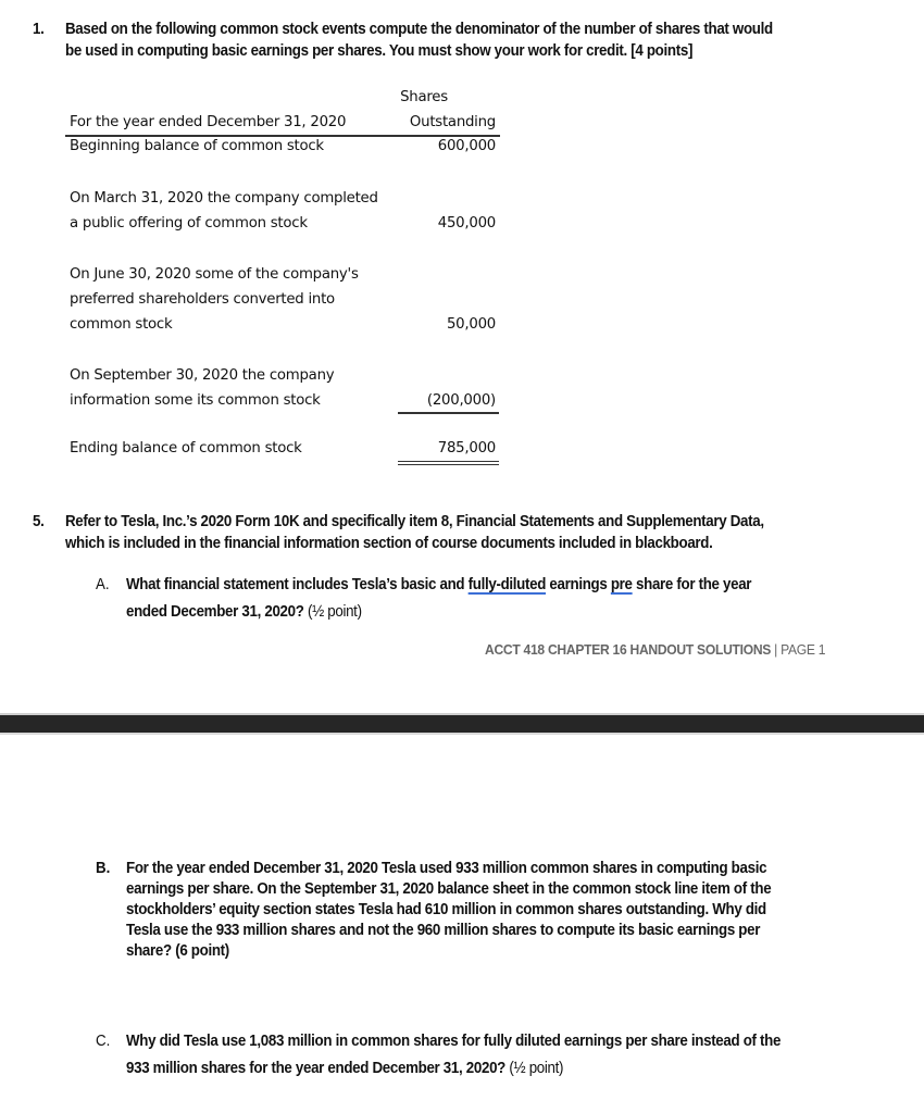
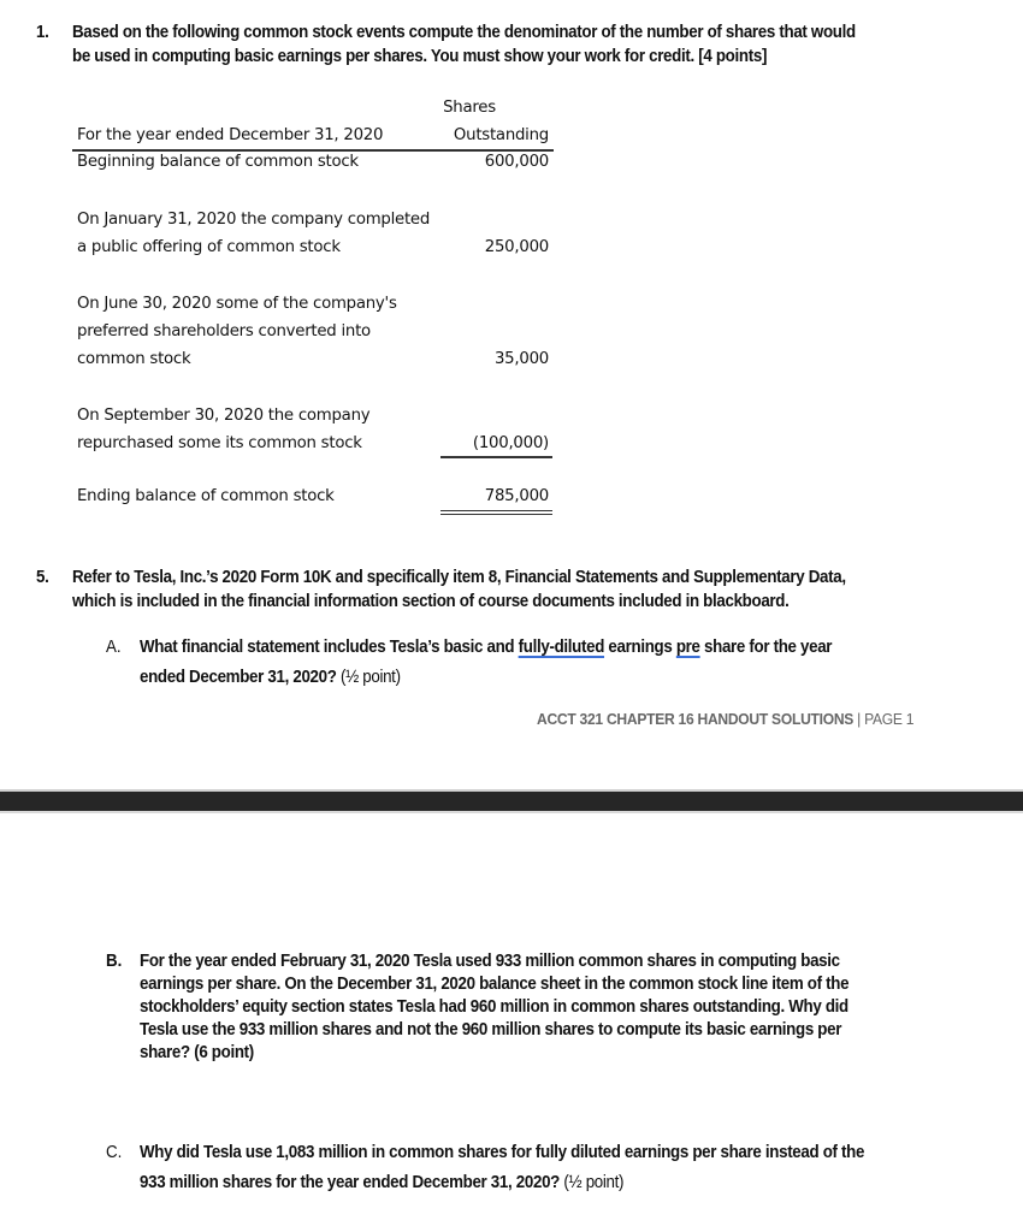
  1.
  Based on the following common stock events compute the denominator of the number of shares that would
  be used in computing basic earnings per shares. You must show your work for credit. [4 points]
  Shares
  Outstanding
  For the year ended December 31, 2020
  Beginning balance of common stock
  600,000
- On March 31, 2020 the company completed
+ On January 31, 2020 the company completed
  a public offering of common stock
- 450,000
+ 250,000
  On June 30, 2020 some of the company's
  preferred shareholders converted into
  common stock
- 50,000
+ 35,000
  On September 30, 2020 the company
- information some its common stock
+ repurchased some its common stock
- (200,000)
+ (100,000)
  Ending balance of common stock
  785,000
  5.
  Refer to Tesla, Inc.’s 2020 Form 10K and specifically item 8, Financial Statements and Supplementary Data,
  which is included in the financial information section of course documents included in blackboard.
  A.
  What financial statement includes Tesla’s basic and fully-diluted earnings pre share for the year
  ended December 31, 2020? (½ point)
- ACCT 418 CHAPTER 16 HANDOUT SOLUTIONS | PAGE 1
+ ACCT 321 CHAPTER 16 HANDOUT SOLUTIONS | PAGE 1
  B.
- For the year ended December 31, 2020 Tesla used 933 million common shares in computing basic
+ For the year ended February 31, 2020 Tesla used 933 million common shares in computing basic
- earnings per share. On the September 31, 2020 balance sheet in the common stock line item of the
+ earnings per share. On the December 31, 2020 balance sheet in the common stock line item of the
- stockholders’ equity section states Tesla had 610 million in common shares outstanding. Why did
+ stockholders’ equity section states Tesla had 960 million in common shares outstanding. Why did
  Tesla use the 933 million shares and not the 960 million shares to compute its basic earnings per
  share? (6 point)
  C.
  Why did Tesla use 1,083 million in common shares for fully diluted earnings per share instead of the
  933 million shares for the year ended December 31, 2020? (½ point)
